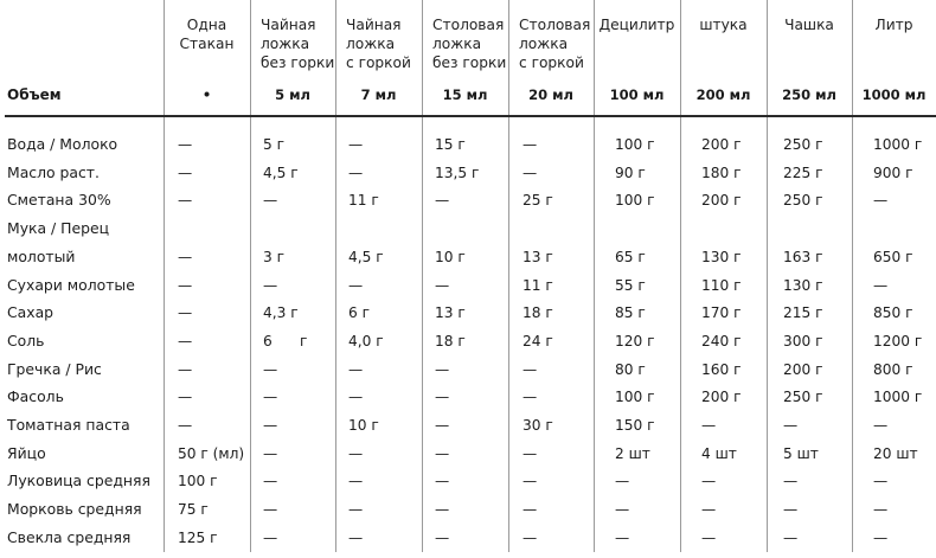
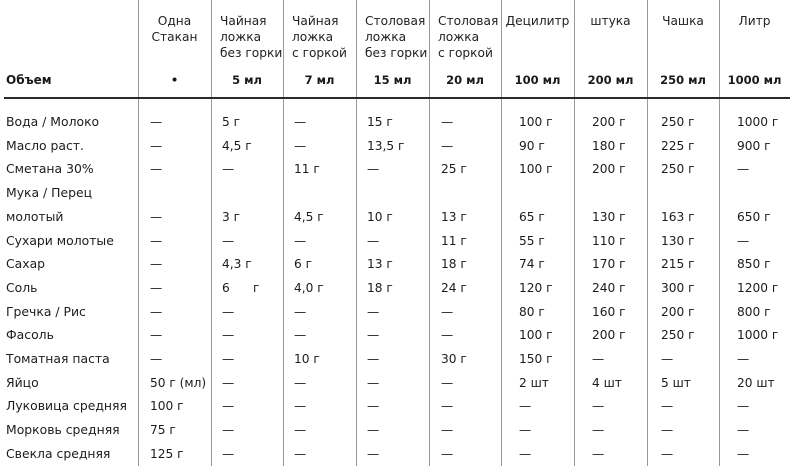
  Объем
  Одна
  Стакан
  •
  Чайная
  ложка
  без горки
  5 мл
  Чайная
  ложка
  с горкой
  7 мл
  Столовая
  ложка
  без горки
  15 мл
  Столовая
  ложка
  с горкой
  20 мл
  Децилитр
  100 мл
  штука
  200 мл
  Чашка
  250 мл
  Литр
  1000 мл
  Вода / Молоко
  —
  5 г
  —
  15 г
  —
  100 г
  200 г
  250 г
  1000 г
  Масло раст.
  —
  4,5 г
  —
  13,5 г
  —
  90 г
  180 г
  225 г
  900 г
  Сметана 30%
  —
  —
  11 г
  —
  25 г
  100 г
  200 г
  250 г
  —
  Мука / Перец
  молотый
  —
  3 г
  4,5 г
  10 г
  13 г
  65 г
  130 г
  163 г
  650 г
  Сухари молотые
  —
  —
  —
  —
  11 г
  55 г
  110 г
  130 г
  —
  Сахар
  —
  4,3 г
  6 г
  13 г
  18 г
- 85 г
+ 74 г
  170 г
  215 г
  850 г
  Соль
  —
  6 г
  4,0 г
  18 г
  24 г
  120 г
  240 г
  300 г
  1200 г
  Гречка / Рис
  —
  —
  —
  —
  —
  80 г
  160 г
  200 г
  800 г
  Фасоль
  —
  —
  —
  —
  —
  100 г
  200 г
  250 г
  1000 г
  Томатная паста
  —
  —
  10 г
  —
  30 г
  150 г
  —
  —
  —
  Яйцо
  50 г (мл)
  —
  —
  —
  —
  2 шт
  4 шт
  5 шт
  20 шт
  Луковица средняя
  100 г
  —
  —
  —
  —
  —
  —
  —
  —
  Морковь средняя
  75 г
  —
  —
  —
  —
  —
  —
  —
  —
  Свекла средняя
  125 г
  —
  —
  —
  —
  —
  —
  —
  —
